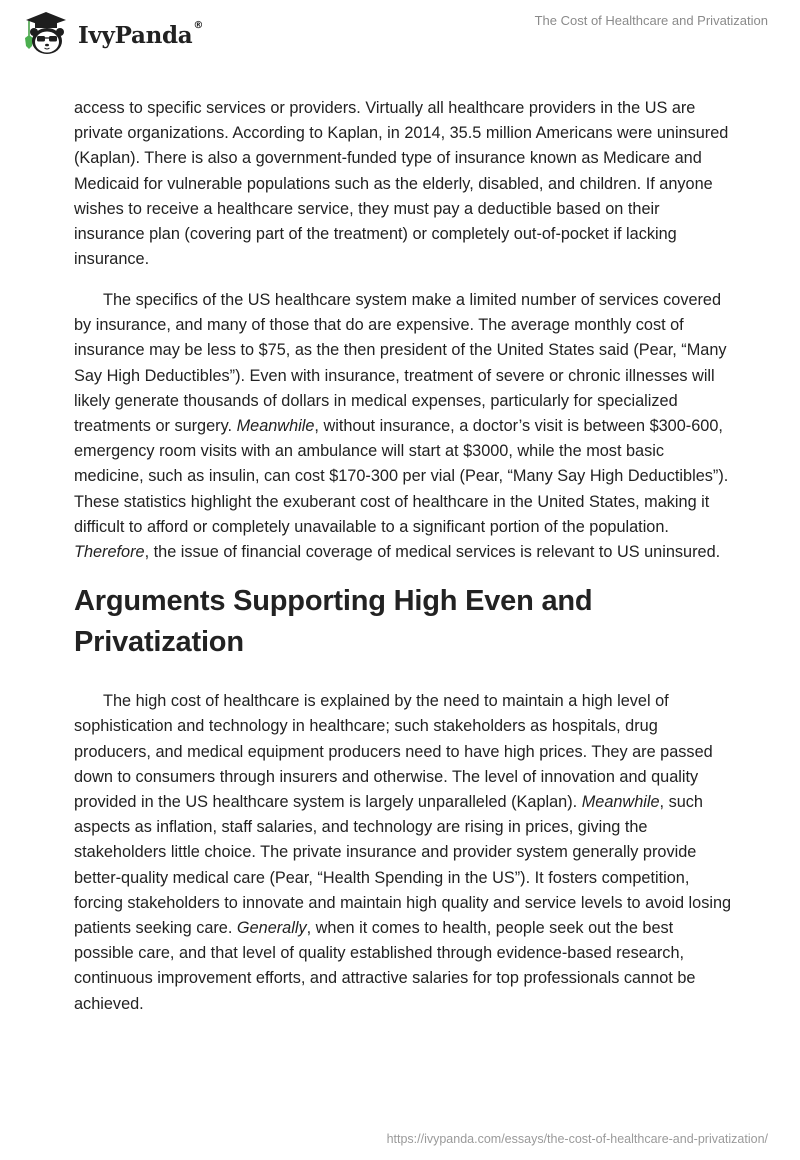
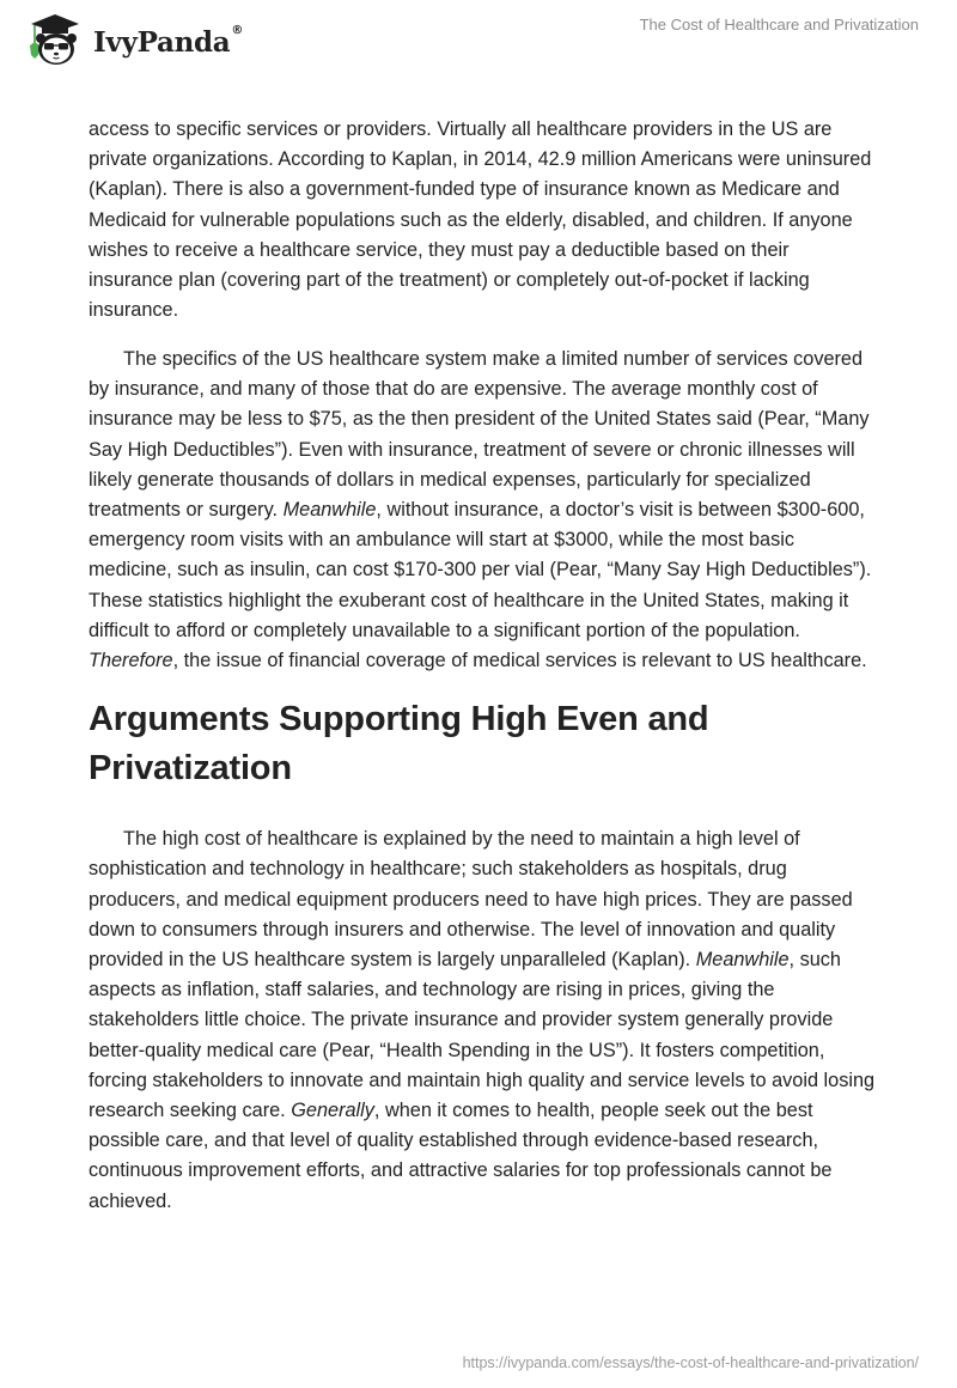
  IvyPanda®
  The Cost of Healthcare and Privatization
- access to specific services or providers. Virtually all healthcare providers in the US are private organizations. According to Kaplan, in 2014, 35.5 million Americans were uninsured (Kaplan). There is also a government-funded type of insurance known as Medicare and Medicaid for vulnerable populations such as the elderly, disabled, and children. If anyone wishes to receive a healthcare service, they must pay a deductible based on their insurance plan (covering part of the treatment) or completely out-of-pocket if lacking insurance.
+ access to specific services or providers. Virtually all healthcare providers in the US are private organizations. According to Kaplan, in 2014, 42.9 million Americans were uninsured (Kaplan). There is also a government-funded type of insurance known as Medicare and Medicaid for vulnerable populations such as the elderly, disabled, and children. If anyone wishes to receive a healthcare service, they must pay a deductible based on their insurance plan (covering part of the treatment) or completely out-of-pocket if lacking insurance.
- The specifics of the US healthcare system make a limited number of services covered by insurance, and many of those that do are expensive. The average monthly cost of insurance may be less to $75, as the then president of the United States said (Pear, “Many Say High Deductibles”). Even with insurance, treatment of severe or chronic illnesses will likely generate thousands of dollars in medical expenses, particularly for specialized treatments or surgery. Meanwhile, without insurance, a doctor’s visit is between $300-600, emergency room visits with an ambulance will start at $3000, while the most basic medicine, such as insulin, can cost $170-300 per vial (Pear, “Many Say High Deductibles”). These statistics highlight the exuberant cost of healthcare in the United States, making it difficult to afford or completely unavailable to a significant portion of the population. Therefore, the issue of financial coverage of medical services is relevant to US uninsured.
+ The specifics of the US healthcare system make a limited number of services covered by insurance, and many of those that do are expensive. The average monthly cost of insurance may be less to $75, as the then president of the United States said (Pear, “Many Say High Deductibles”). Even with insurance, treatment of severe or chronic illnesses will likely generate thousands of dollars in medical expenses, particularly for specialized treatments or surgery. Meanwhile, without insurance, a doctor’s visit is between $300-600, emergency room visits with an ambulance will start at $3000, while the most basic medicine, such as insulin, can cost $170-300 per vial (Pear, “Many Say High Deductibles”). These statistics highlight the exuberant cost of healthcare in the United States, making it difficult to afford or completely unavailable to a significant portion of the population. Therefore, the issue of financial coverage of medical services is relevant to US healthcare.
  Arguments Supporting High Even and Privatization
- The high cost of healthcare is explained by the need to maintain a high level of sophistication and technology in healthcare; such stakeholders as hospitals, drug producers, and medical equipment producers need to have high prices. They are passed down to consumers through insurers and otherwise. The level of innovation and quality provided in the US healthcare system is largely unparalleled (Kaplan). Meanwhile, such aspects as inflation, staff salaries, and technology are rising in prices, giving the stakeholders little choice. The private insurance and provider system generally provide better-quality medical care (Pear, “Health Spending in the US”). It fosters competition, forcing stakeholders to innovate and maintain high quality and service levels to avoid losing patients seeking care. Generally, when it comes to health, people seek out the best possible care, and that level of quality established through evidence-based research, continuous improvement efforts, and attractive salaries for top professionals cannot be achieved.
+ The high cost of healthcare is explained by the need to maintain a high level of sophistication and technology in healthcare; such stakeholders as hospitals, drug producers, and medical equipment producers need to have high prices. They are passed down to consumers through insurers and otherwise. The level of innovation and quality provided in the US healthcare system is largely unparalleled (Kaplan). Meanwhile, such aspects as inflation, staff salaries, and technology are rising in prices, giving the stakeholders little choice. The private insurance and provider system generally provide better-quality medical care (Pear, “Health Spending in the US”). It fosters competition, forcing stakeholders to innovate and maintain high quality and service levels to avoid losing research seeking care. Generally, when it comes to health, people seek out the best possible care, and that level of quality established through evidence-based research, continuous improvement efforts, and attractive salaries for top professionals cannot be achieved.
  https://ivypanda.com/essays/the-cost-of-healthcare-and-privatization/
